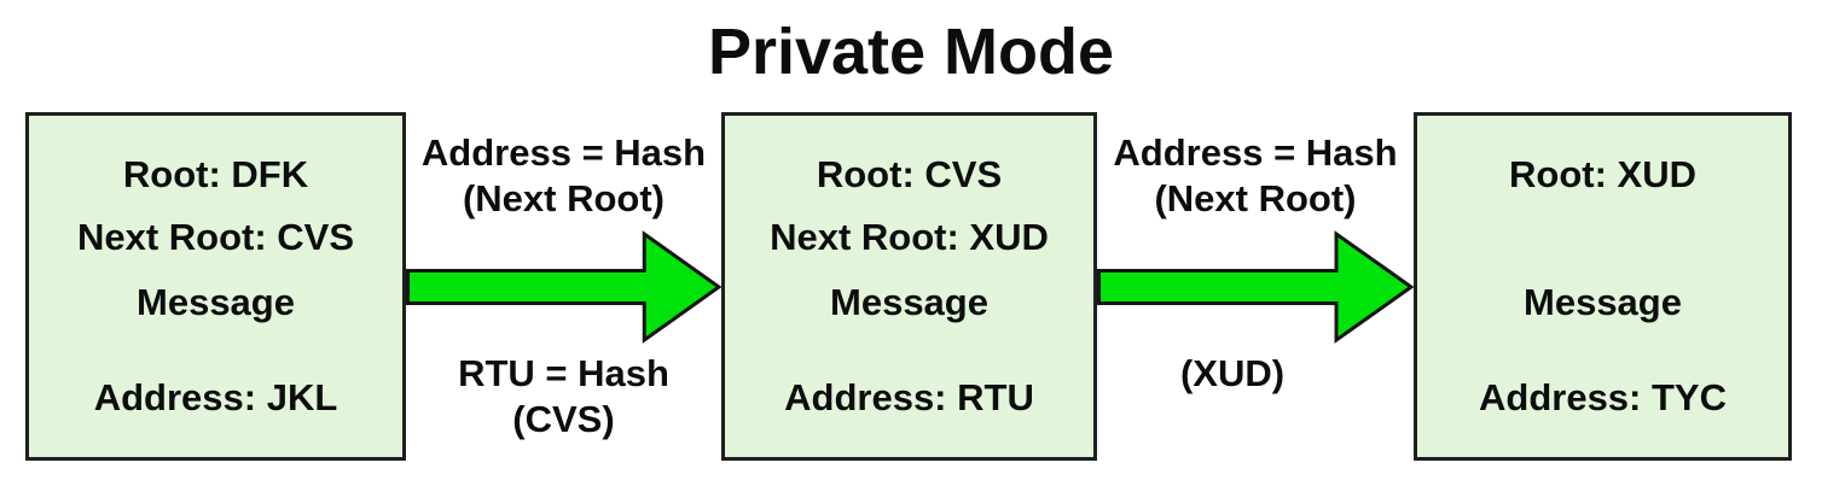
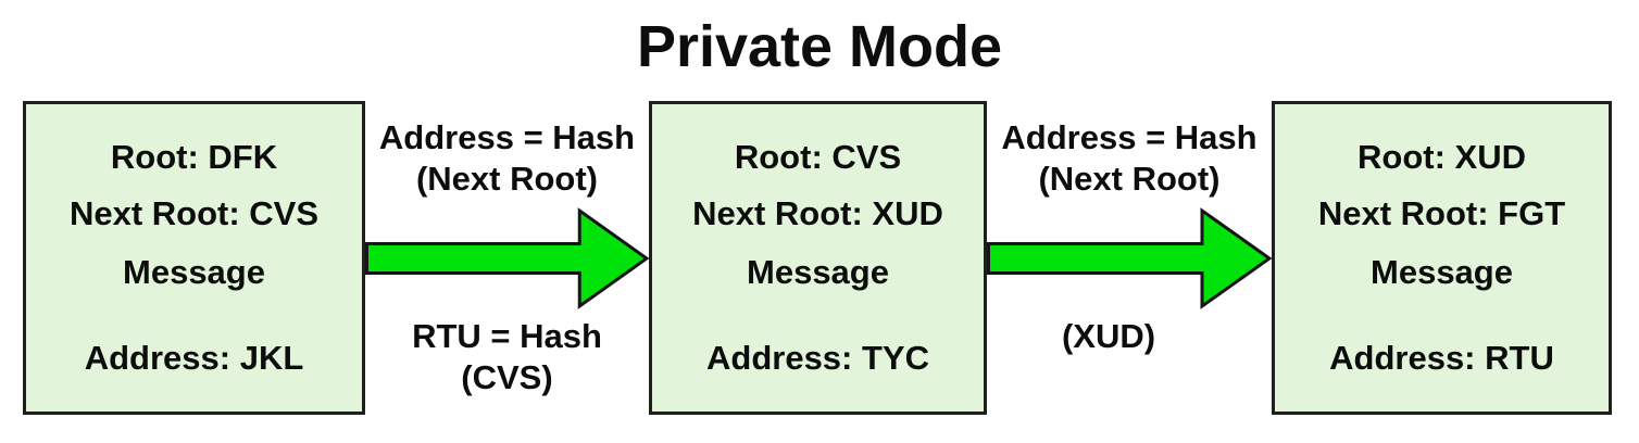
  Private Mode
  Root: DFK
  Next Root: CVS
  Message
  Address: JKL
  Address = Hash
  (Next Root)
  RTU = Hash
  (CVS)
  Root: CVS
  Next Root: XUD
  Message
- Address: RTU
+ Address: TYC
  Address = Hash
  (Next Root)
  (XUD)
  Root: XUD
+ Next Root: FGT
  Message
- Address: TYC
+ Address: RTU
